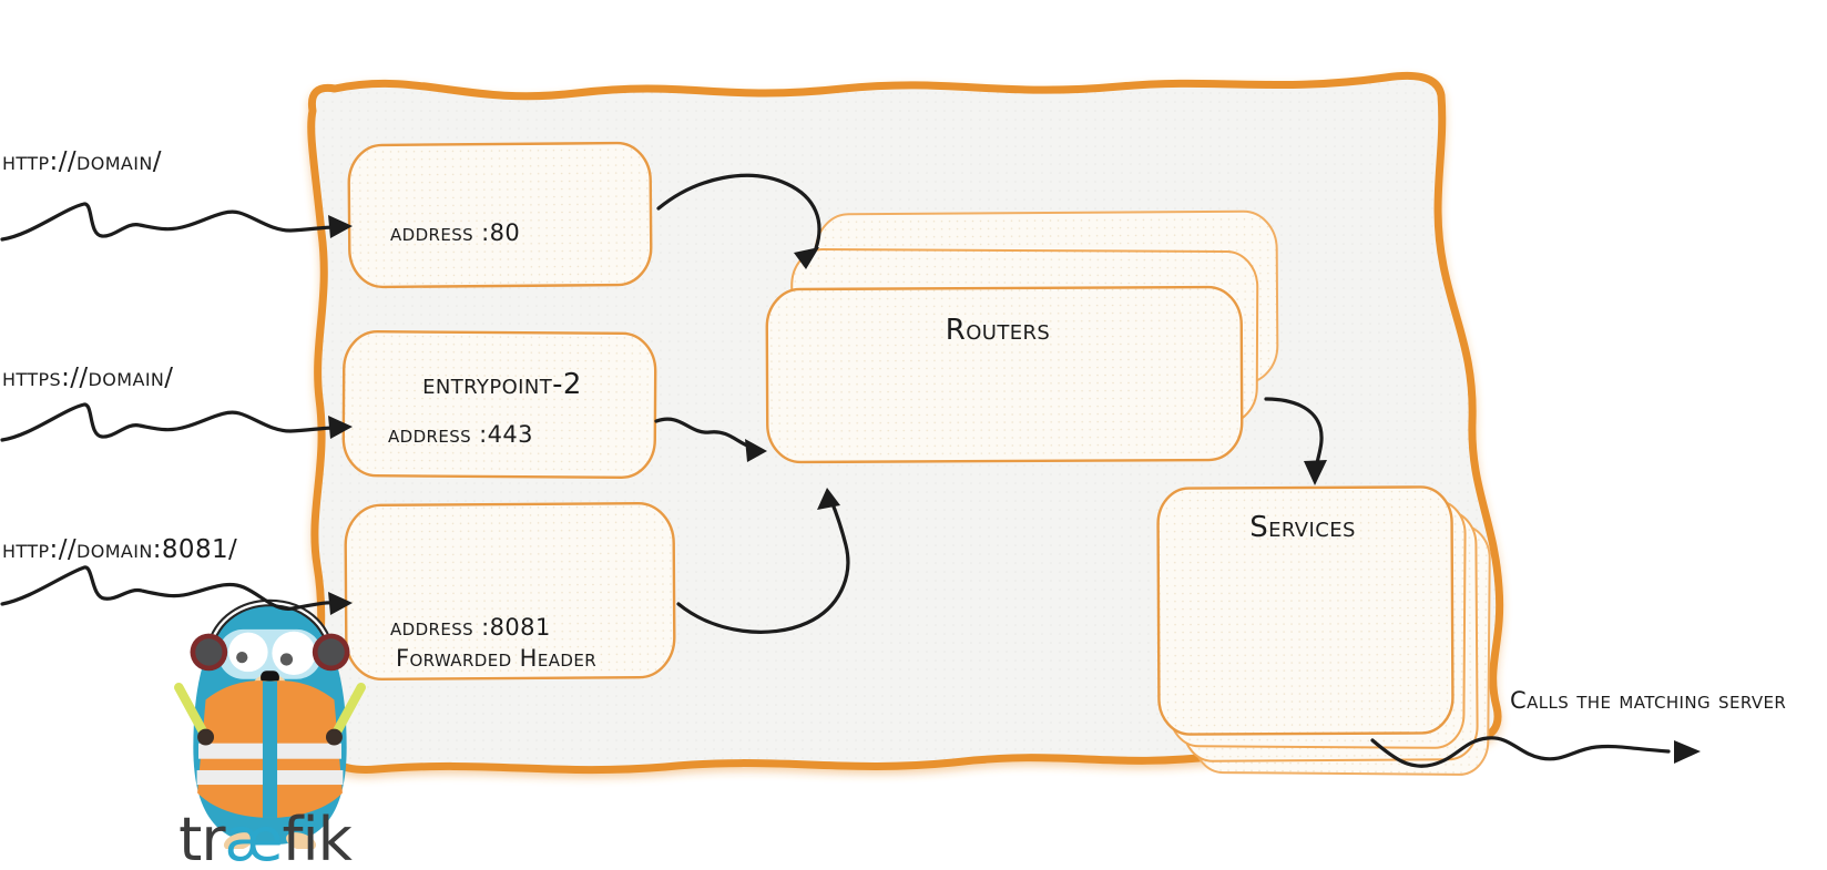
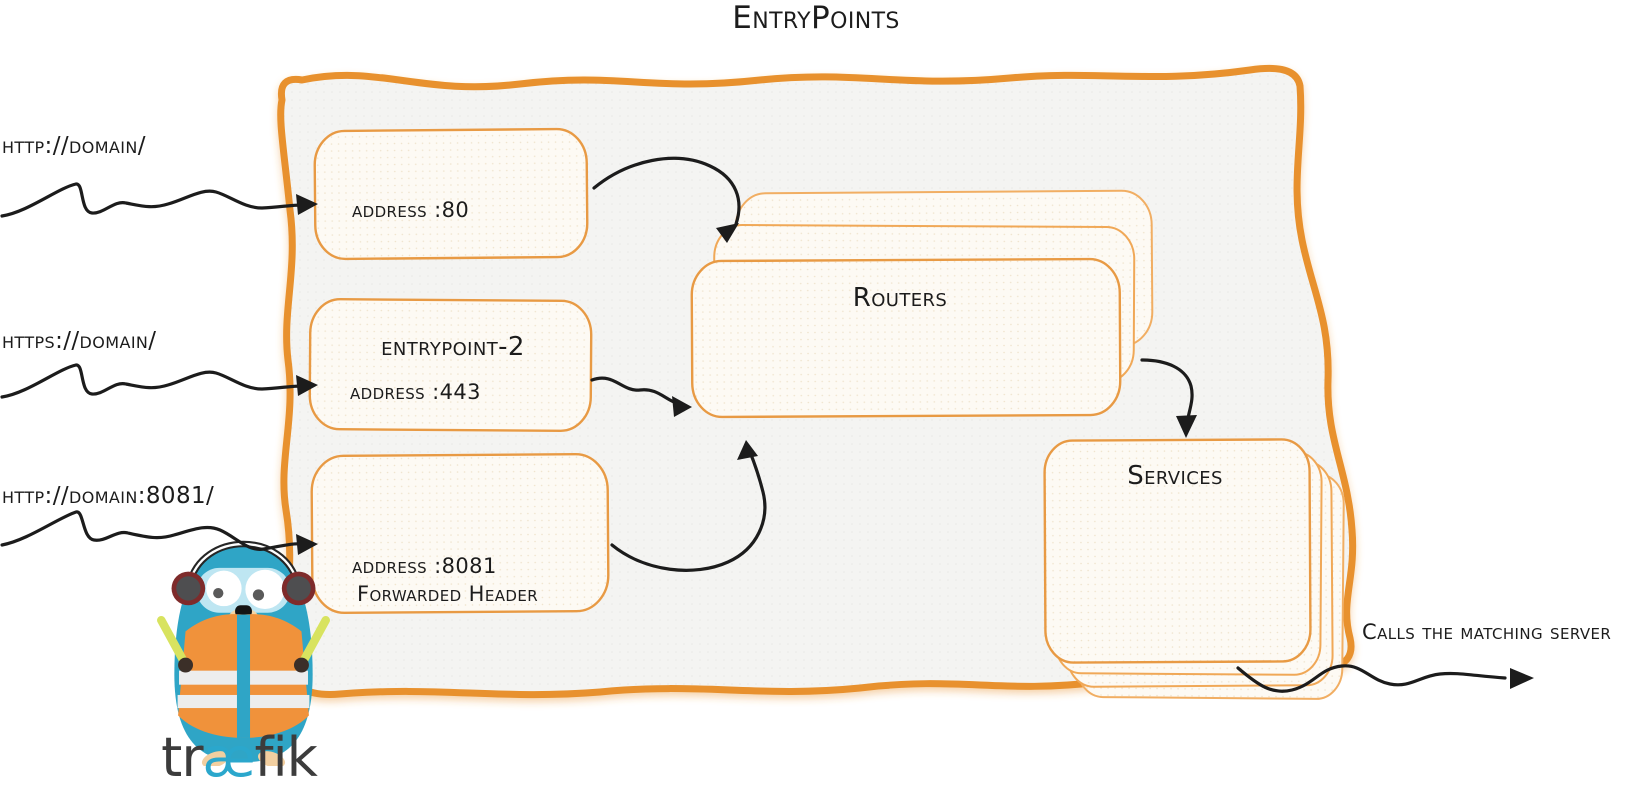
+ EntryPoints
  http://domain/
  https://domain/
  http://domain:8081/
  address :80
  entrypoint-2
  address :443
  address :8081
  Forwarded Header
  Routers
  Services
  Calls the matching server
  træfik
